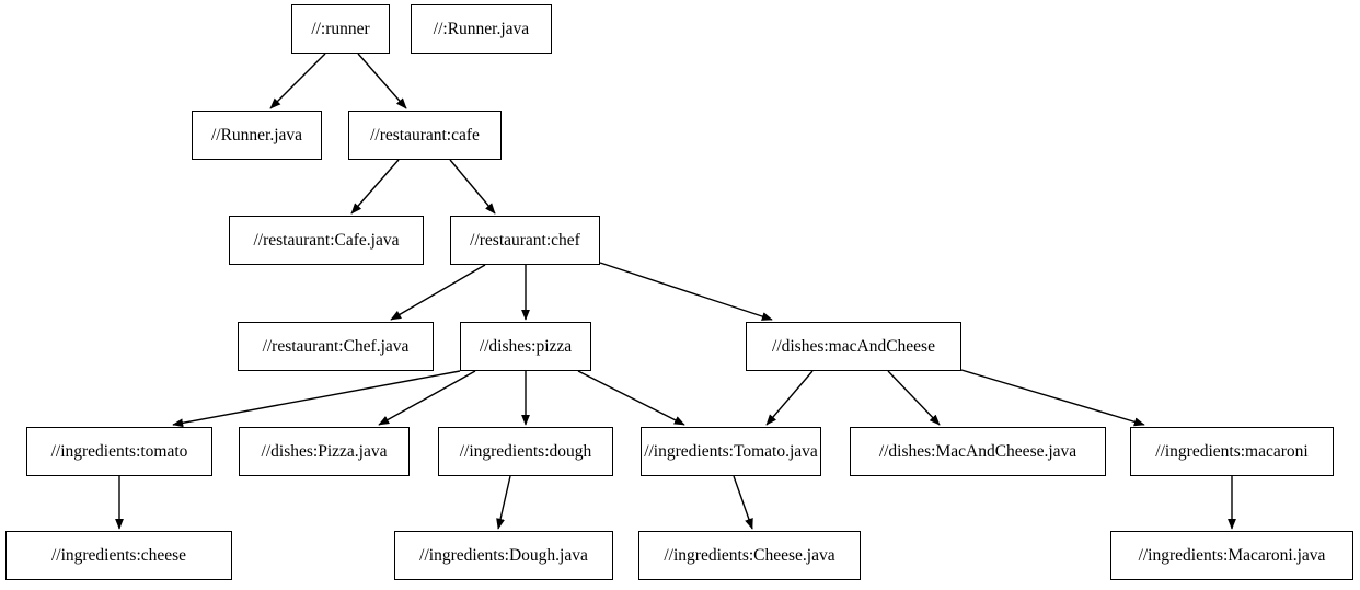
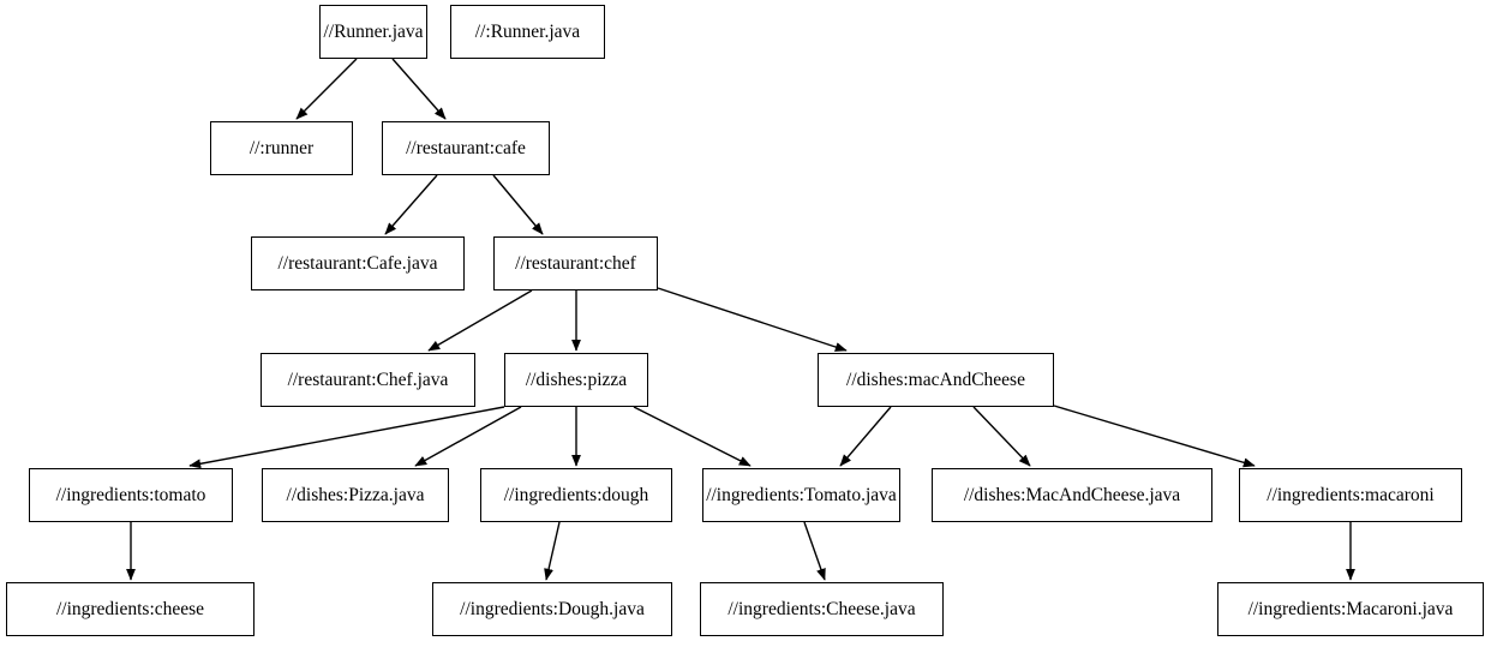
- //:runner
+ //Runner.java
  //:Runner.java
- //Runner.java
+ //:runner
  //restaurant:cafe
  //restaurant:Cafe.java
  //restaurant:chef
  //restaurant:Chef.java
  //dishes:pizza
  //dishes:macAndCheese
  //ingredients:tomato
  //dishes:Pizza.java
  //ingredients:dough
  //ingredients:Tomato.java
  //dishes:MacAndCheese.java
  //ingredients:macaroni
  //ingredients:cheese
  //ingredients:Dough.java
  //ingredients:Cheese.java
  //ingredients:Macaroni.java
